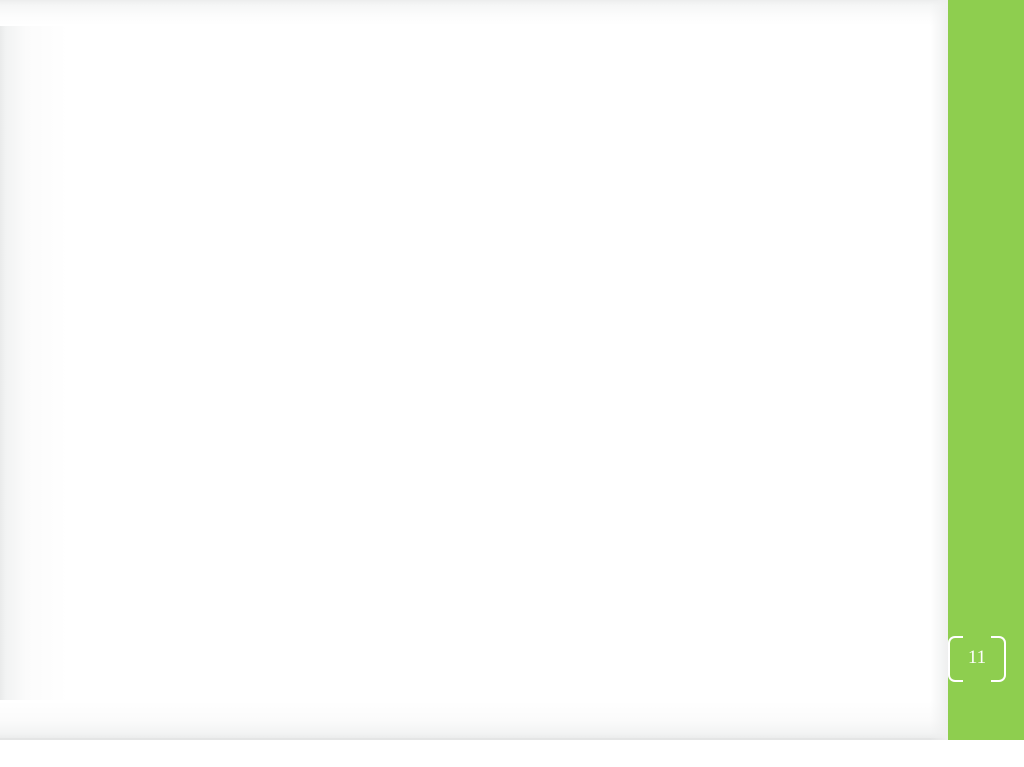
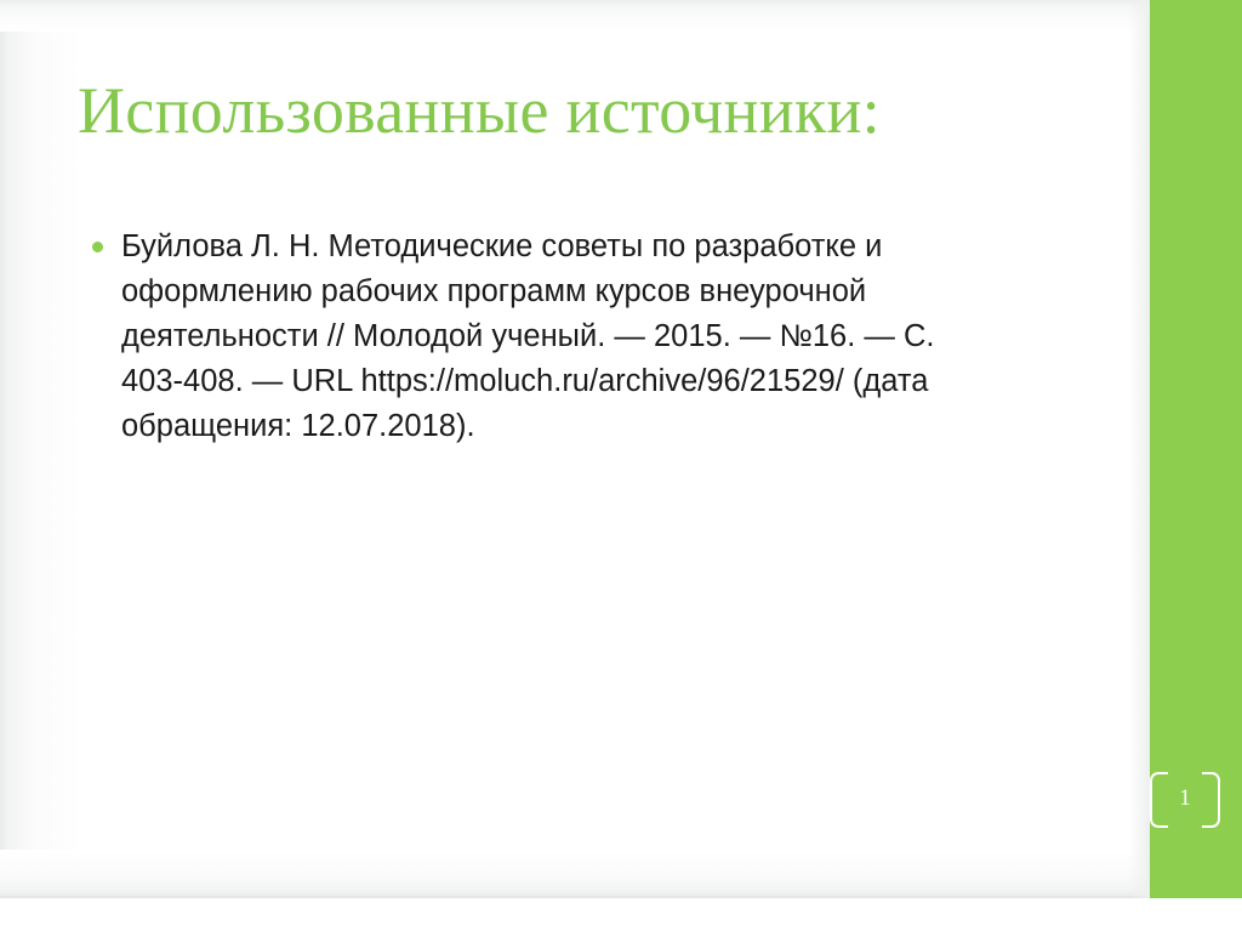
+ Использованные источники:
+ Буйлова Л. Н. Методические советы по разработке и
+ оформлению рабочих программ курсов внеурочной
+ деятельности // Молодой ученый. — 2015. — №16. — С.
+ 403-408. — URL https://moluch.ru/archive/96/21529/ (дата
+ обращения: 12.07.2018).
- 11
+ 1
